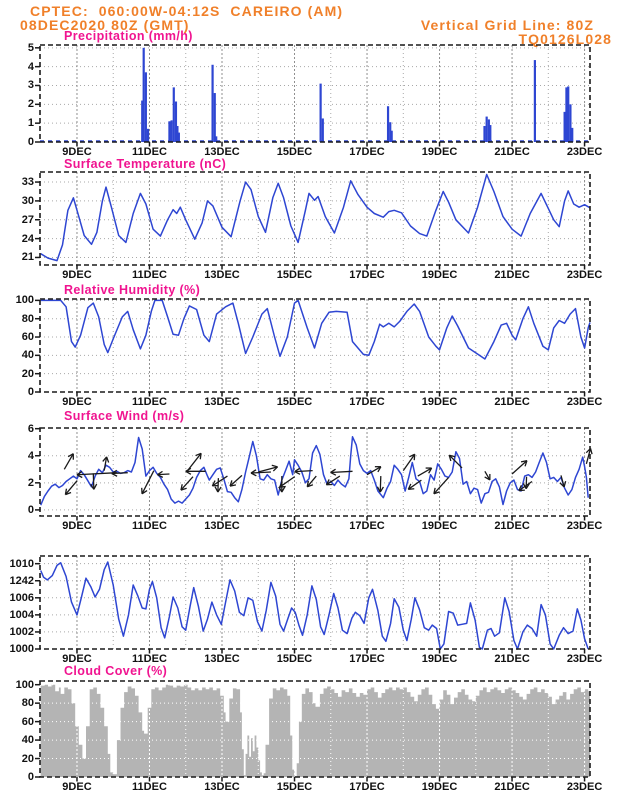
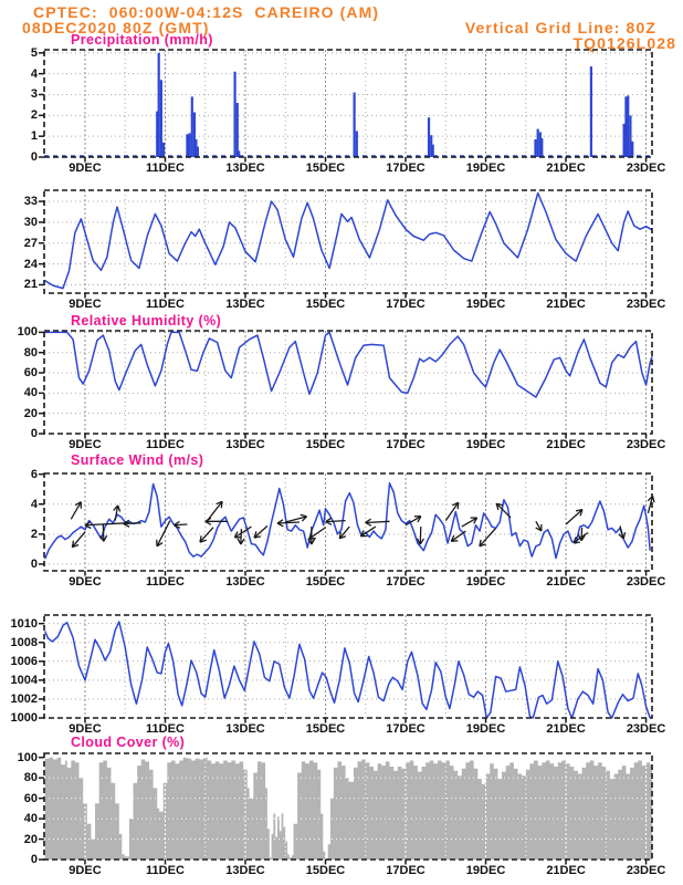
  CPTEC: 060:00W-04:12S CAREIRO (AM)
  08DEC2020 80Z (GMT)
  Vertical Grid Line: 80Z
  TQ0126L028
  Precipitation (mm/h)
  0
  1
  2
  3
  4
  5
  9DEC
  11DEC
  13DEC
  15DEC
  17DEC
  19DEC
  21DEC
  23DEC
- Surface Temperature (nC)
  21
  24
  27
  30
  33
  9DEC
  11DEC
  13DEC
  15DEC
  17DEC
  19DEC
  21DEC
  23DEC
  Relative Humidity (%)
  0
  20
  40
  60
  80
  100
  9DEC
  11DEC
  13DEC
  15DEC
  17DEC
  19DEC
  21DEC
  23DEC
  Surface Wind (m/s)
  0
  2
  4
  6
  9DEC
  11DEC
  13DEC
  15DEC
  17DEC
  19DEC
  21DEC
  23DEC
  1000
  1002
  1004
  1006
- 1242
+ 1008
  1010
  9DEC
  11DEC
  13DEC
  15DEC
  17DEC
  19DEC
  21DEC
  23DEC
  Cloud Cover (%)
  0
  20
  40
  60
  80
  100
  9DEC
  11DEC
  13DEC
  15DEC
  17DEC
  19DEC
  21DEC
  23DEC
